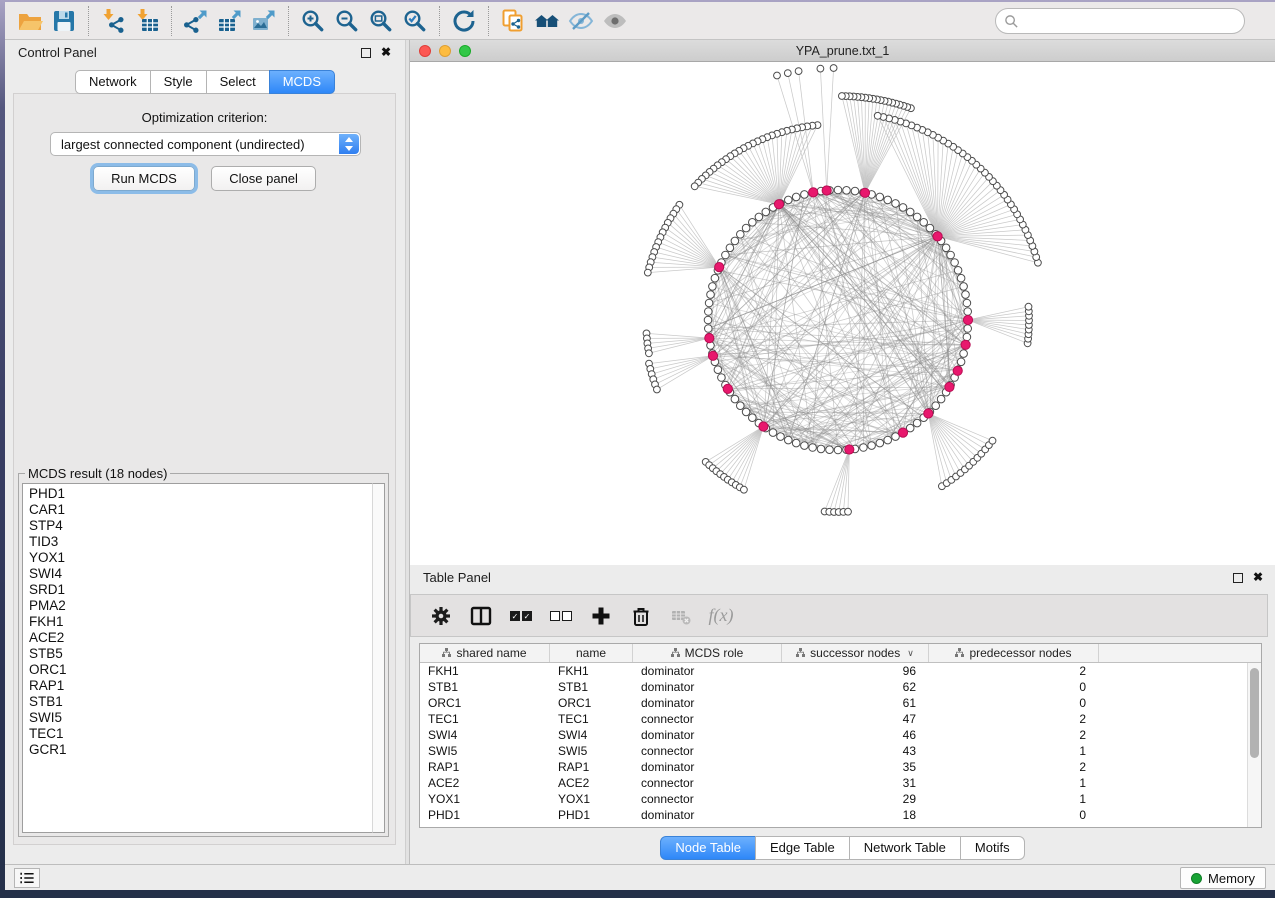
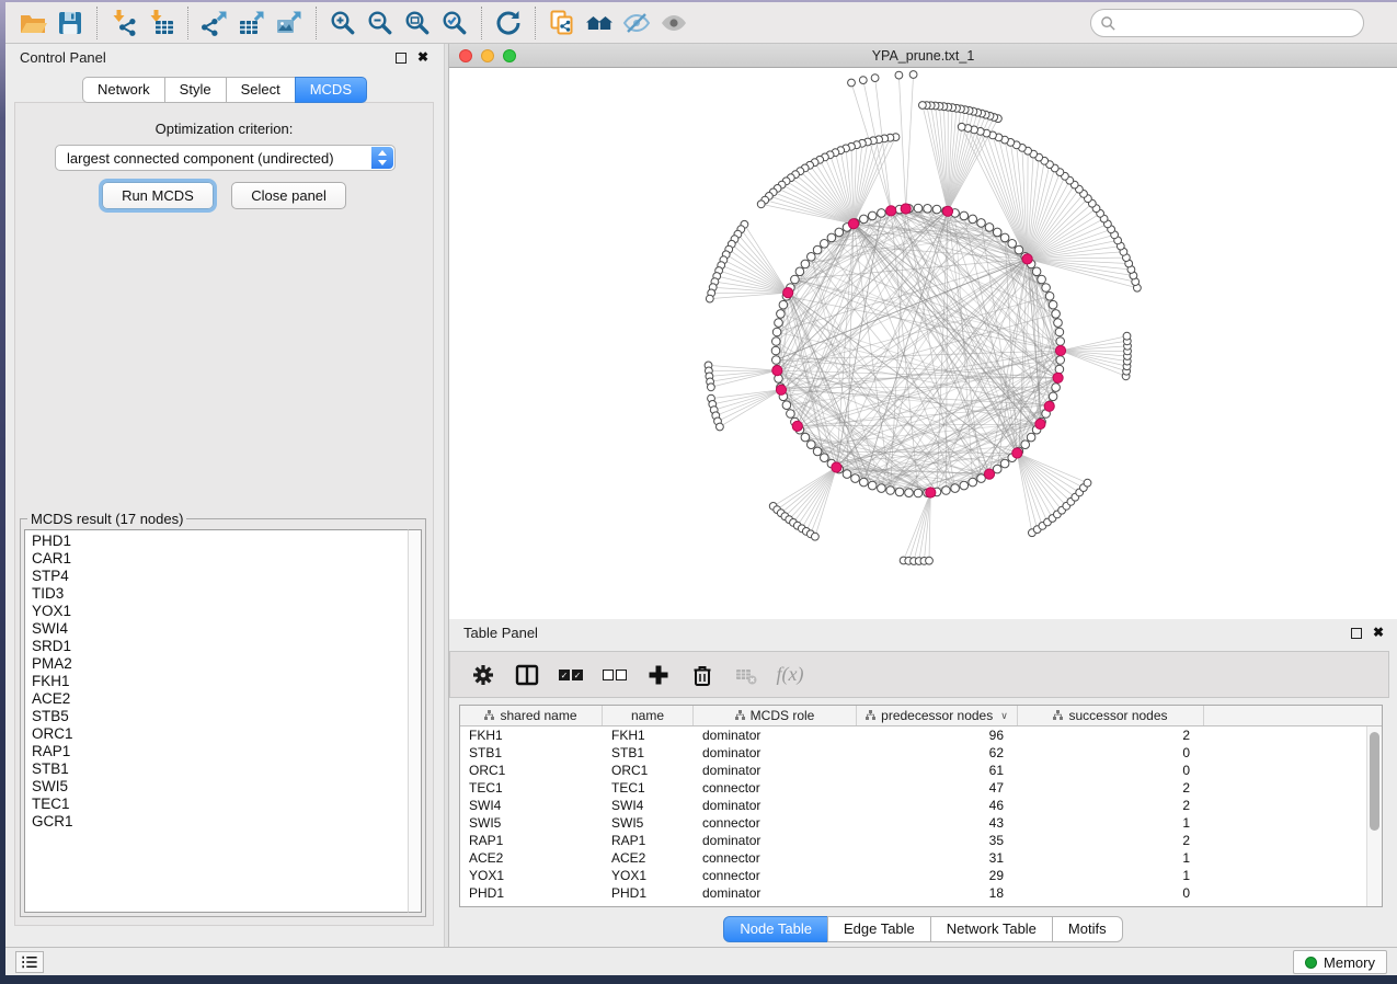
  Control Panel
  ✖
  Network Style Select MCDS
  Optimization criterion:
  largest connected component (undirected)
  Run MCDS Close panel
- MCDS result (18 nodes)
+ MCDS result (17 nodes)
  PHD1
  CAR1
  STP4
  TID3
  YOX1
  SWI4
  SRD1
  PMA2
  FKH1
  ACE2
  STB5
  ORC1
  RAP1
  STB1
  SWI5
  TEC1
  GCR1
  YPA_prune.txt_1
  Table Panel
  ✖
  ✓
  ✓
  f(x)
  shared name
  name
  MCDS role
- successor nodes
+ predecessor nodes
  ∨
- predecessor nodes
+ successor nodes
  FKH1
  FKH1
  dominator
  96
  2
  STB1
  STB1
  dominator
  62
  0
  ORC1
  ORC1
  dominator
  61
  0
  TEC1
  TEC1
  connector
  47
  2
  SWI4
  SWI4
  dominator
  46
  2
  SWI5
  SWI5
  connector
  43
  1
  RAP1
  RAP1
  dominator
  35
  2
  ACE2
  ACE2
  connector
  31
  1
  YOX1
  YOX1
  connector
  29
  1
  PHD1
  PHD1
  dominator
  18
  0
  Node Table Edge Table Network Table Motifs
  Memory
